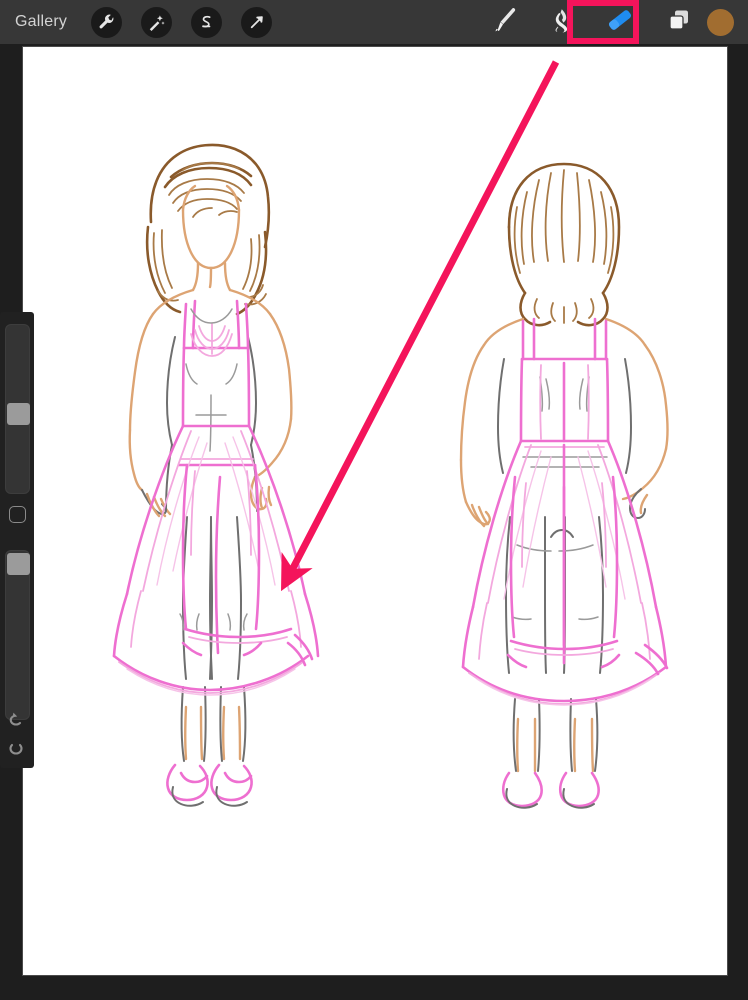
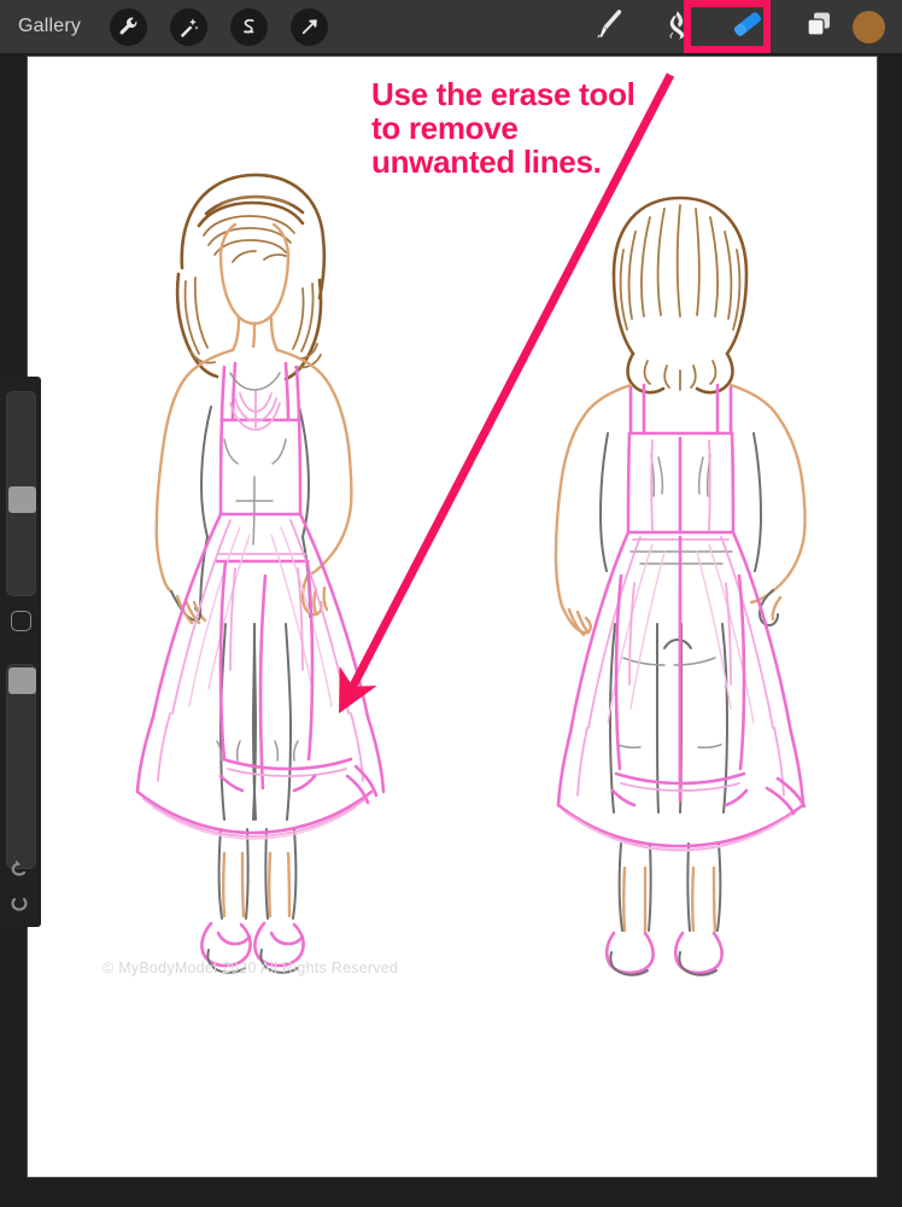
  Gallery
+ © MyBodyModel 2020 All Rights Reserved
+ Use the erase tool to remove unwanted lines.
